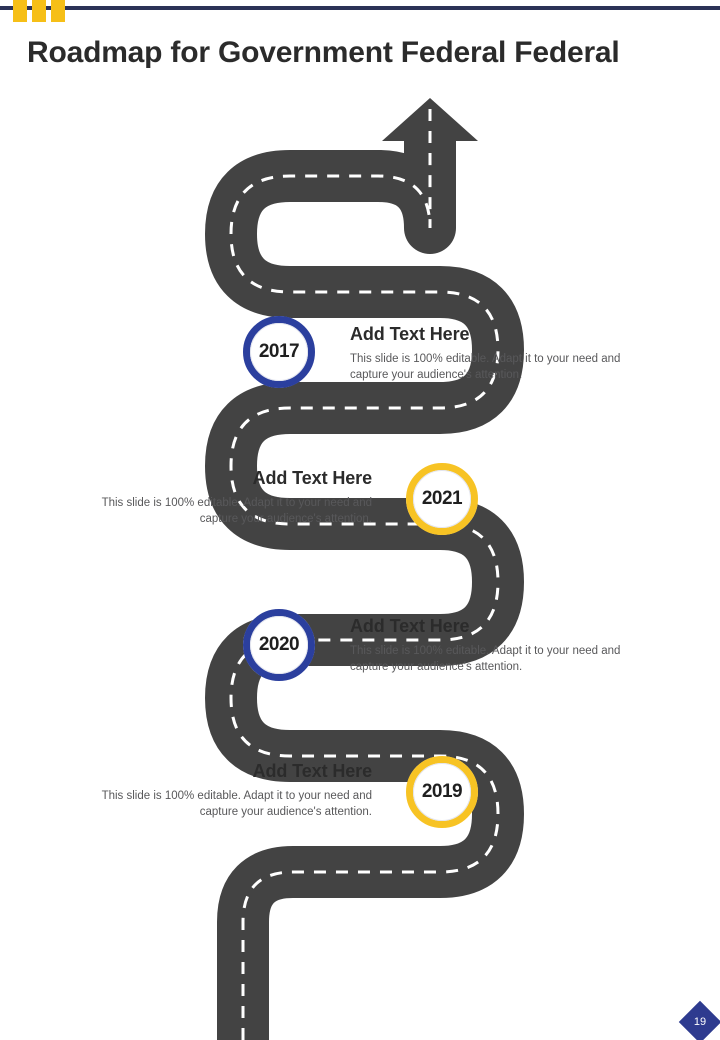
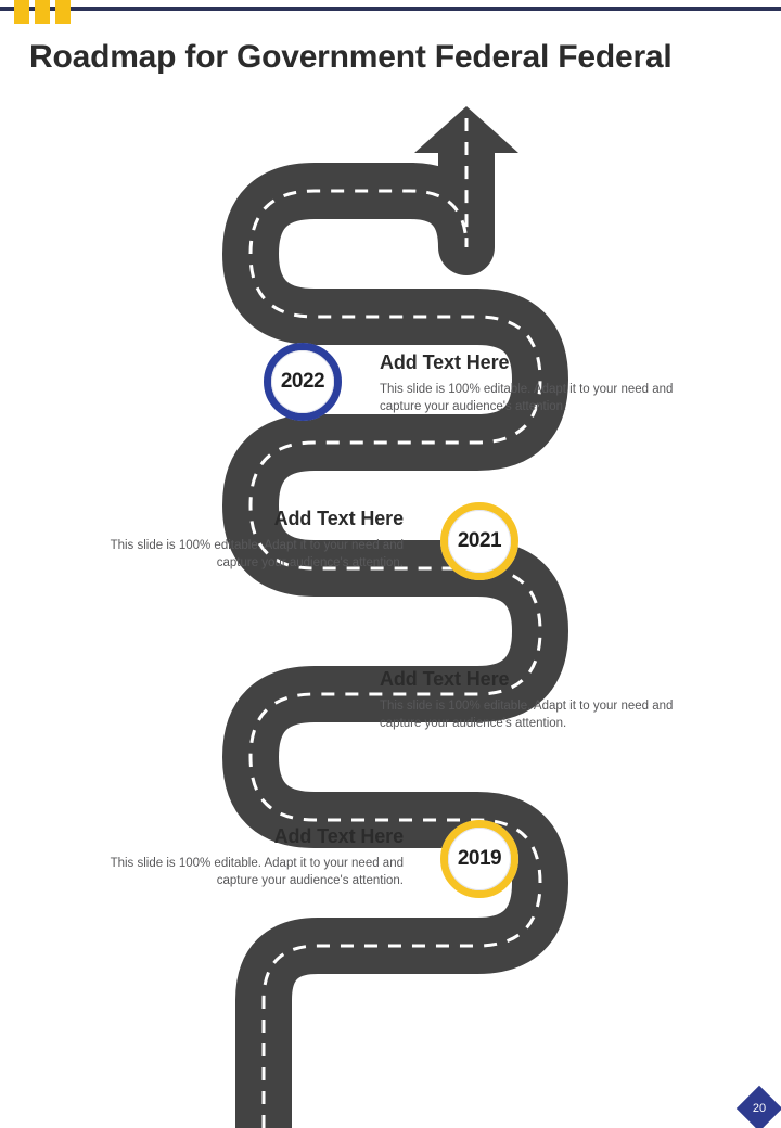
  Roadmap for Government Federal Federal
- 2017
+ 2022
  2021
- 2020
  2019
  Add Text Here
  This slide is 100% editable. Adapt it to your need and capture your audience's attention.
  Add Text Here
  This slide is 100% editable. Adapt it to your need and capture your audience's attention.
  Add Text Here
  This slide is 100% editable. Adapt it to your need and capture your audience's attention.
  Add Text Here
  This slide is 100% editable. Adapt it to your need and capture your audience's attention.
- 19
+ 20
